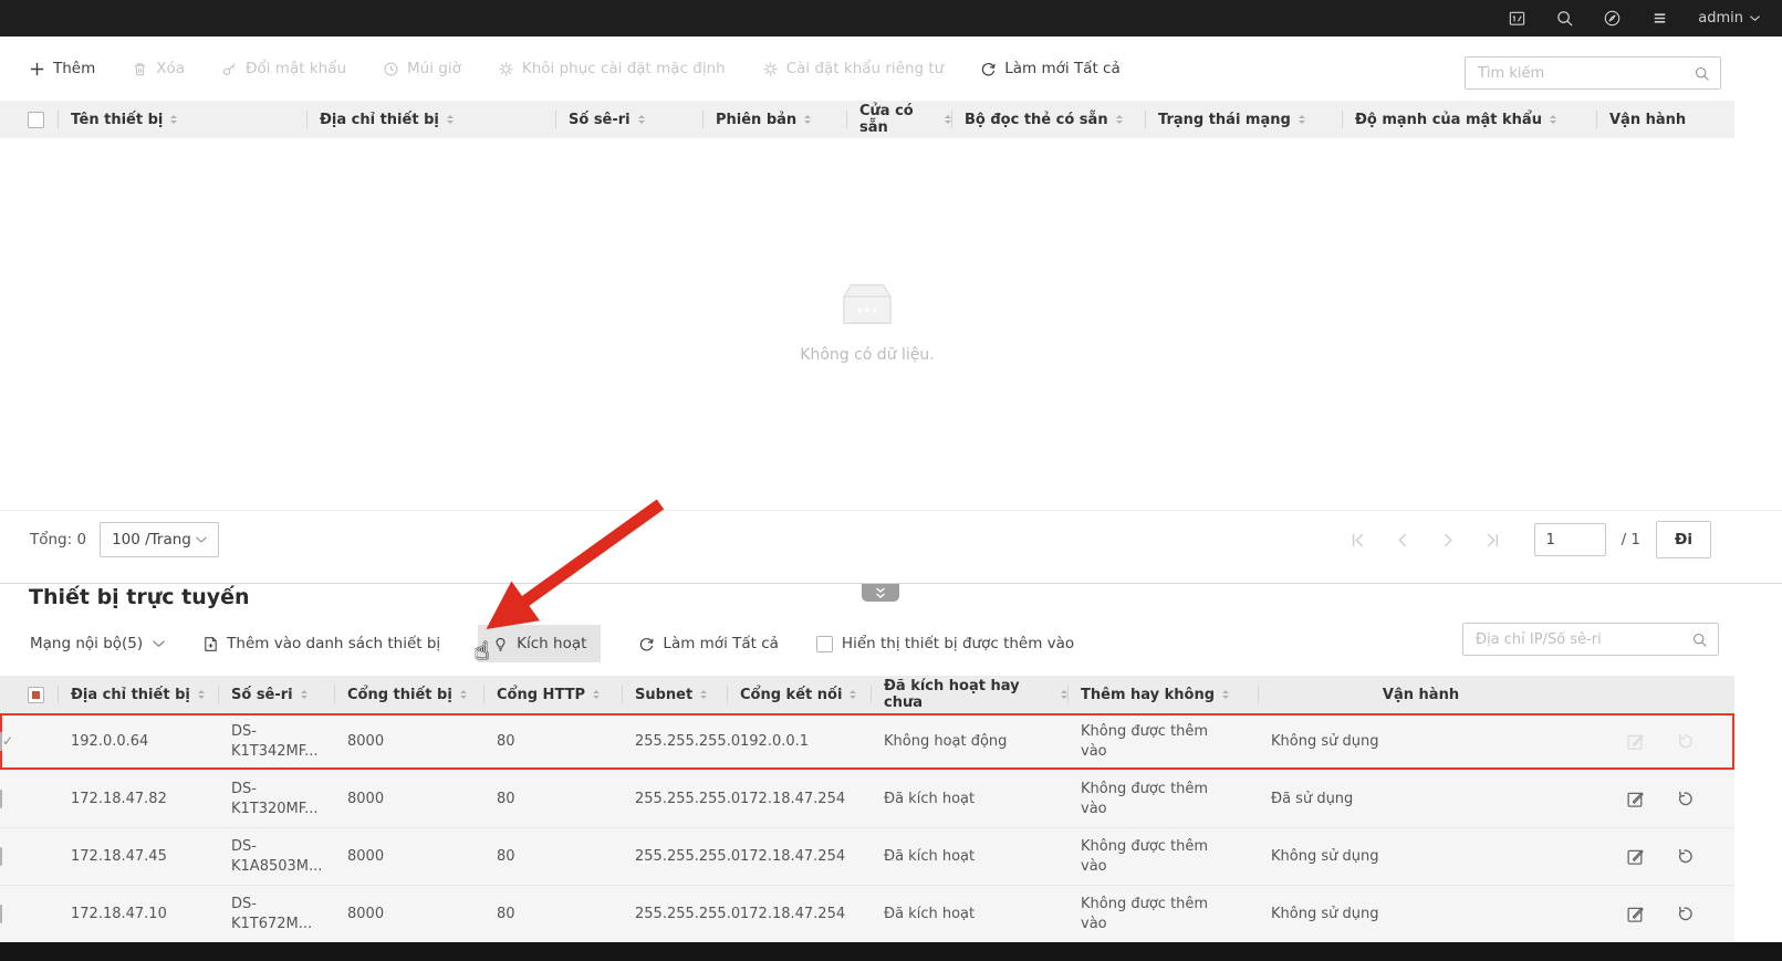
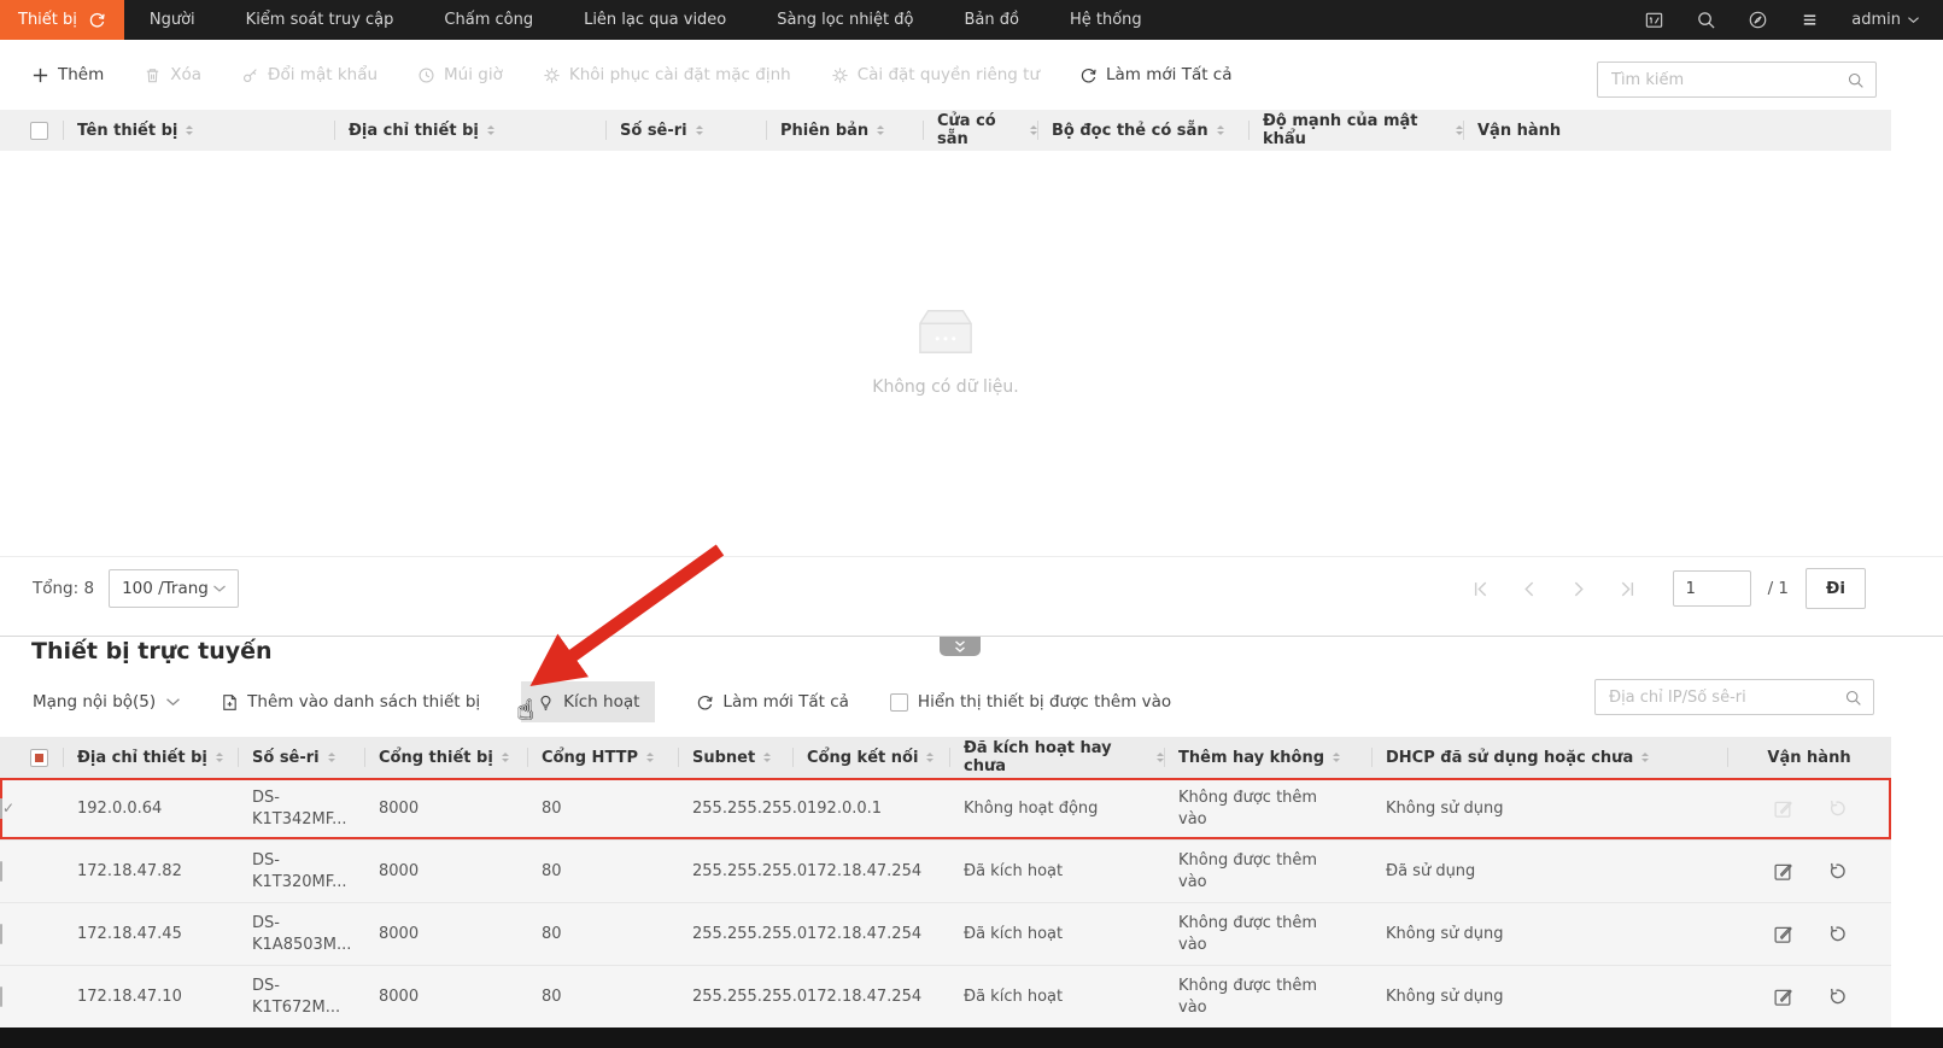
+ Thiết bị
+ Người
+ Kiểm soát truy cập
+ Chấm công
+ Liên lạc qua video
+ Sàng lọc nhiệt độ
+ Bản đồ
+ Hệ thống
  admin
  Thêm
  Xóa
  Đổi mật khẩu
  Múi giờ
  Khôi phục cài đặt mặc định
- Cài đặt khẩu riêng tư
+ Cài đặt quyền riêng tư
  Làm mới Tất cả
  Tìm kiếm
  Tên thiết bị
  Địa chỉ thiết bị
  Số sê-ri
  Phiên bản
  Cửa có sẵn
  Bộ đọc thẻ có sẵn
- Trạng thái mạng
  Độ mạnh của mật khẩu
  Vận hành
  Không có dữ liệu.
- Tổng: 0
+ Tổng: 8
  100 /Trang
  1
  / 1
  Đi
  Thiết bị trực tuyến
  Mạng nội bộ(5)
  Thêm vào danh sách thiết bị
  Kích hoạt
  Làm mới Tất cả
  Hiển thị thiết bị được thêm vào
  Địa chỉ IP/Số sê-ri
  Địa chỉ thiết bị
  Số sê-ri
  Cổng thiết bị
  Cổng HTTP
  Subnet
  Cổng kết nối
  Đã kích hoạt hay chưa
  Thêm hay không
+ DHCP đã sử dụng hoặc chưa
  Vận hành
  192.0.0.64
  DS-K1T342MF...
  8000
  80
  255.255.255.0
  192.0.0.1
  Không hoạt động
  Không được thêm vào
  Không sử dụng
  172.18.47.82
  DS-K1T320MF...
  8000
  80
  255.255.255.0
  172.18.47.254
  Đã kích hoạt
  Không được thêm vào
  Đã sử dụng
  172.18.47.45
  DS-K1A8503M...
  8000
  80
  255.255.255.0
  172.18.47.254
  Đã kích hoạt
  Không được thêm vào
  Không sử dụng
  172.18.47.10
  DS-K1T672M...
  8000
  80
  255.255.255.0
  172.18.47.254
  Đã kích hoạt
  Không được thêm vào
  Không sử dụng
  ☝
